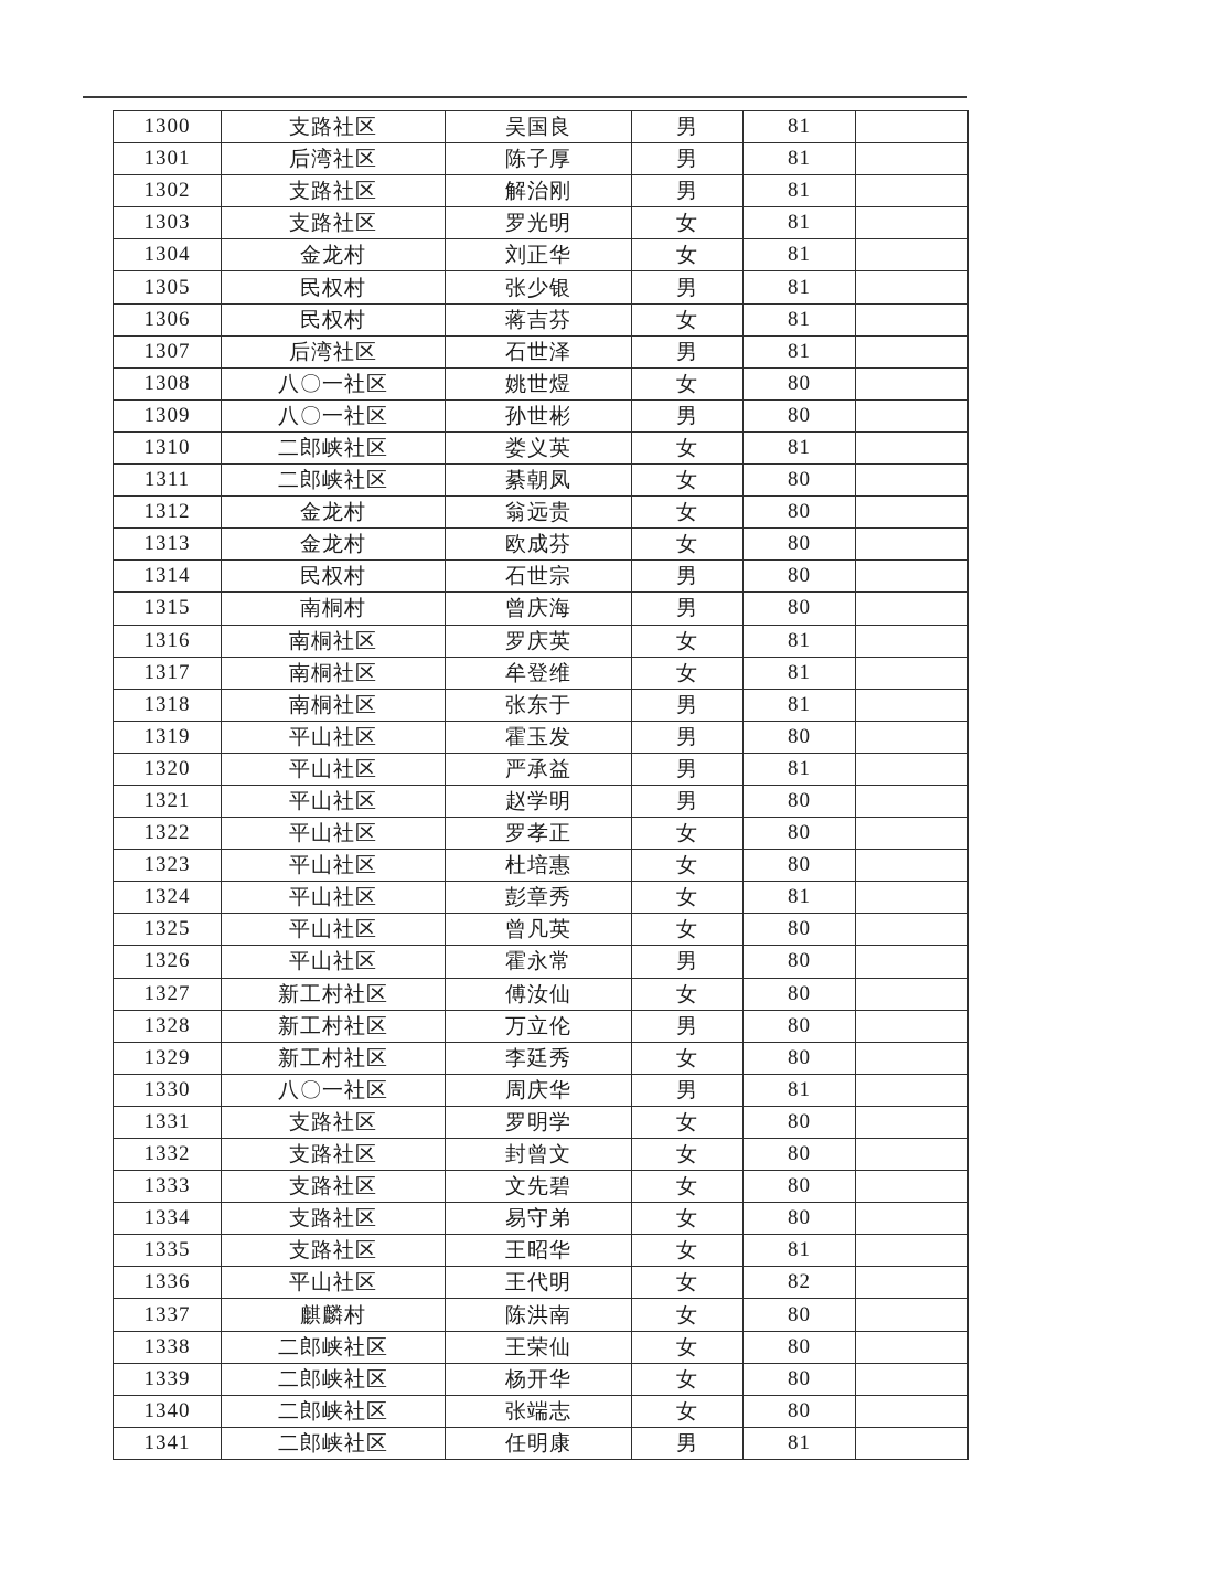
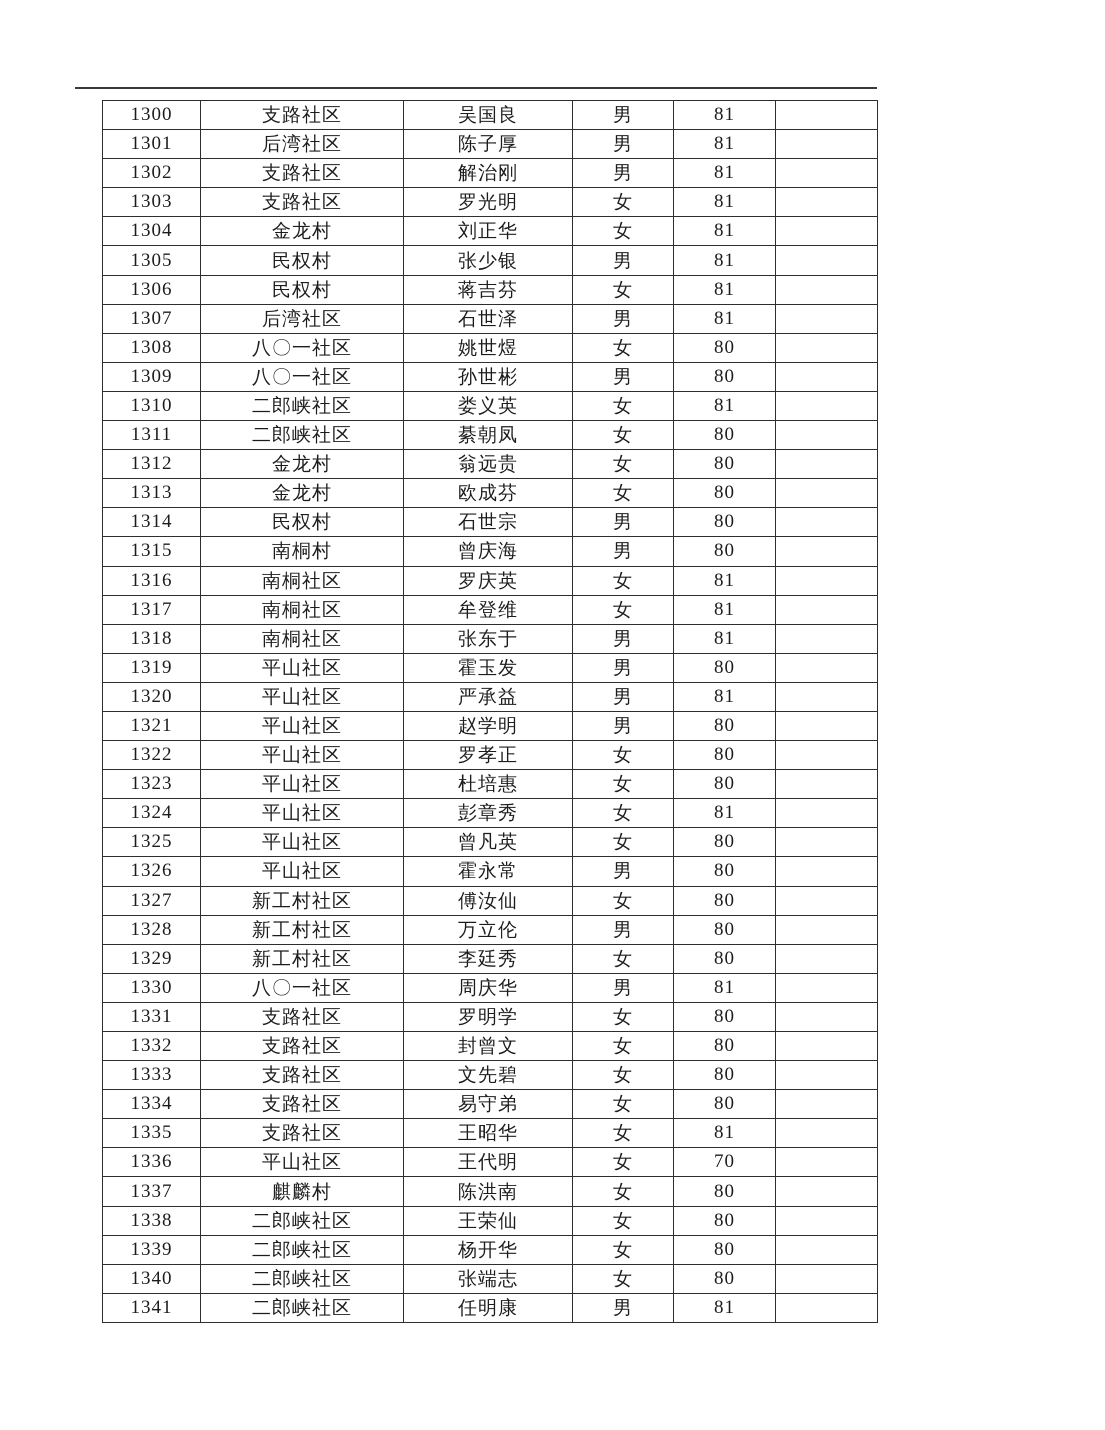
  1300	支路社区	吴国良	男	81
  1301	后湾社区	陈子厚	男	81
  1302	支路社区	解治刚	男	81
  1303	支路社区	罗光明	女	81
  1304	金龙村	刘正华	女	81
  1305	民权村	张少银	男	81
  1306	民权村	蒋吉芬	女	81
  1307	后湾社区	石世泽	男	81
  1308	八〇一社区	姚世煜	女	80
  1309	八〇一社区	孙世彬	男	80
  1310	二郎峡社区	娄义英	女	81
  1311	二郎峡社区	綦朝凤	女	80
  1312	金龙村	翁远贵	女	80
  1313	金龙村	欧成芬	女	80
  1314	民权村	石世宗	男	80
  1315	南桐村	曾庆海	男	80
  1316	南桐社区	罗庆英	女	81
  1317	南桐社区	牟登维	女	81
  1318	南桐社区	张东于	男	81
  1319	平山社区	霍玉发	男	80
  1320	平山社区	严承益	男	81
  1321	平山社区	赵学明	男	80
  1322	平山社区	罗孝正	女	80
  1323	平山社区	杜培惠	女	80
  1324	平山社区	彭章秀	女	81
  1325	平山社区	曾凡英	女	80
  1326	平山社区	霍永常	男	80
  1327	新工村社区	傅汝仙	女	80
  1328	新工村社区	万立伦	男	80
  1329	新工村社区	李廷秀	女	80
  1330	八〇一社区	周庆华	男	81
  1331	支路社区	罗明学	女	80
  1332	支路社区	封曾文	女	80
  1333	支路社区	文先碧	女	80
  1334	支路社区	易守弟	女	80
  1335	支路社区	王昭华	女	81
- 1336	平山社区	王代明	女	82
+ 1336	平山社区	王代明	女	70
  1337	麒麟村	陈洪南	女	80
  1338	二郎峡社区	王荣仙	女	80
  1339	二郎峡社区	杨开华	女	80
  1340	二郎峡社区	张端志	女	80
  1341	二郎峡社区	任明康	男	81
